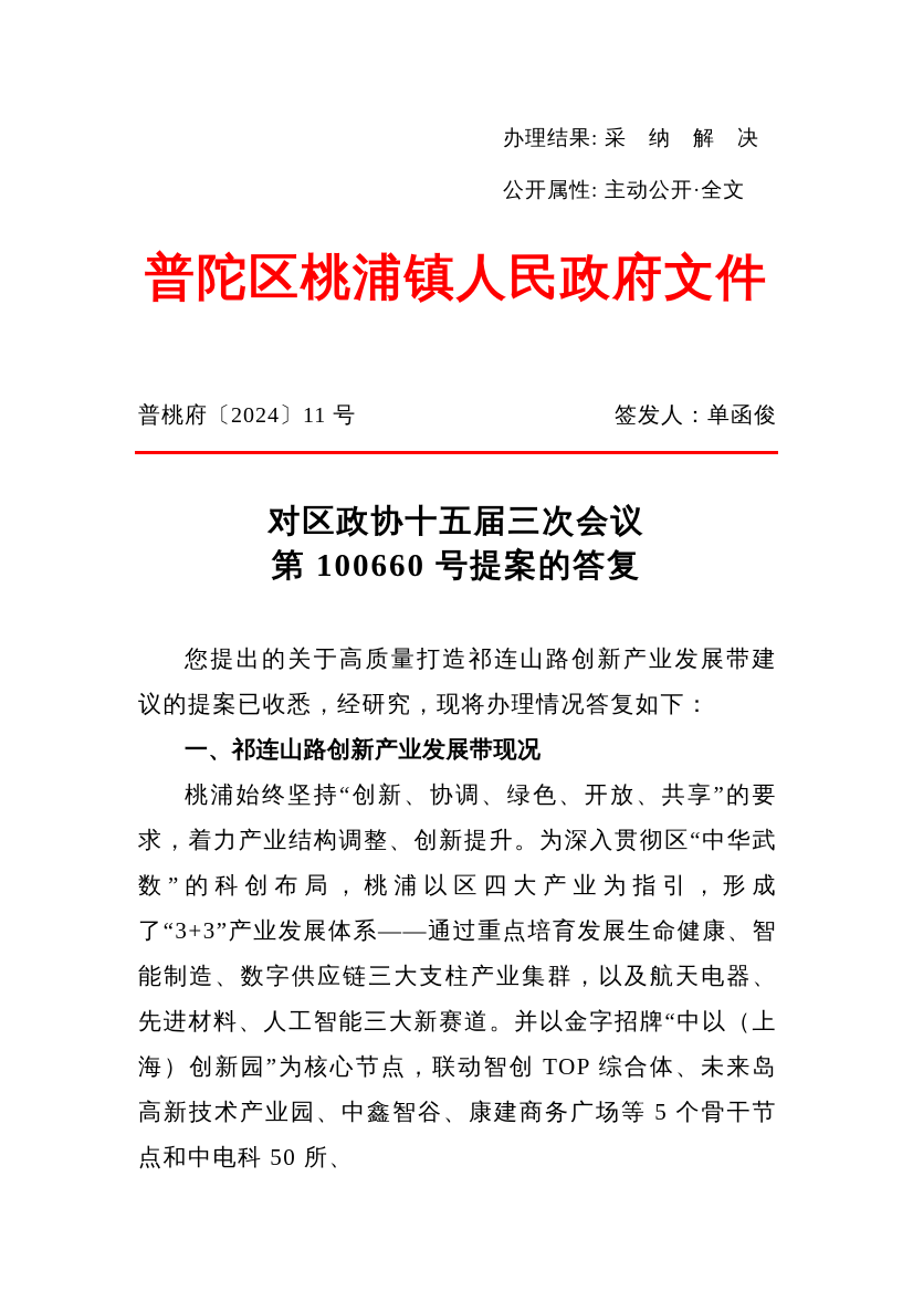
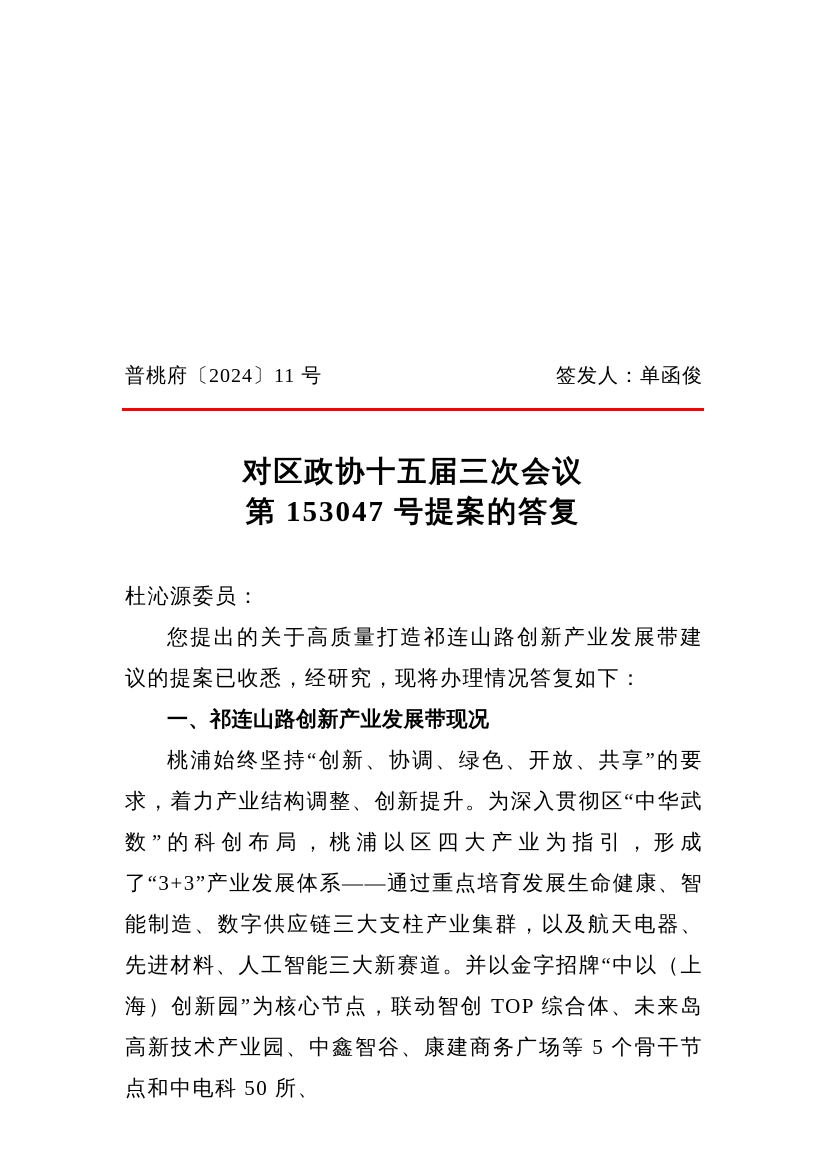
- 办理结果: 采 纳 解 决
- 公开属性: 主动公开·全文
- 普陀区桃浦镇人民政府文件
  普桃府〔2024〕11 号
  签发人：单函俊
  对区政协十五届三次会议
- 第 100660 号提案的答复
+ 第 153047 号提案的答复
+ 杜沁源委员：
  您提出的关于高质量打造祁连山路创新产业发展带建议的提案已收悉，经研究，现将办理情况答复如下：
  一、祁连山路创新产业发展带现况
  桃浦始终坚持“创新、协调、绿色、开放、共享”的要求，着力产业结构调整、创新提升。为深入贯彻区“中华武数”的科创布局，桃浦以区四大产业为指引，形成了“3+3”产业发展体系——通过重点培育发展生命健康、智能制造、数字供应链三大支柱产业集群，以及航天电器、先进材料、人工智能三大新赛道。并以金字招牌“中以（上海）创新园”为核心节点，联动智创 TOP 综合体、未来岛高新技术产业园、中鑫智谷、康建商务广场等 5 个骨干节点和中电科 50 所、
